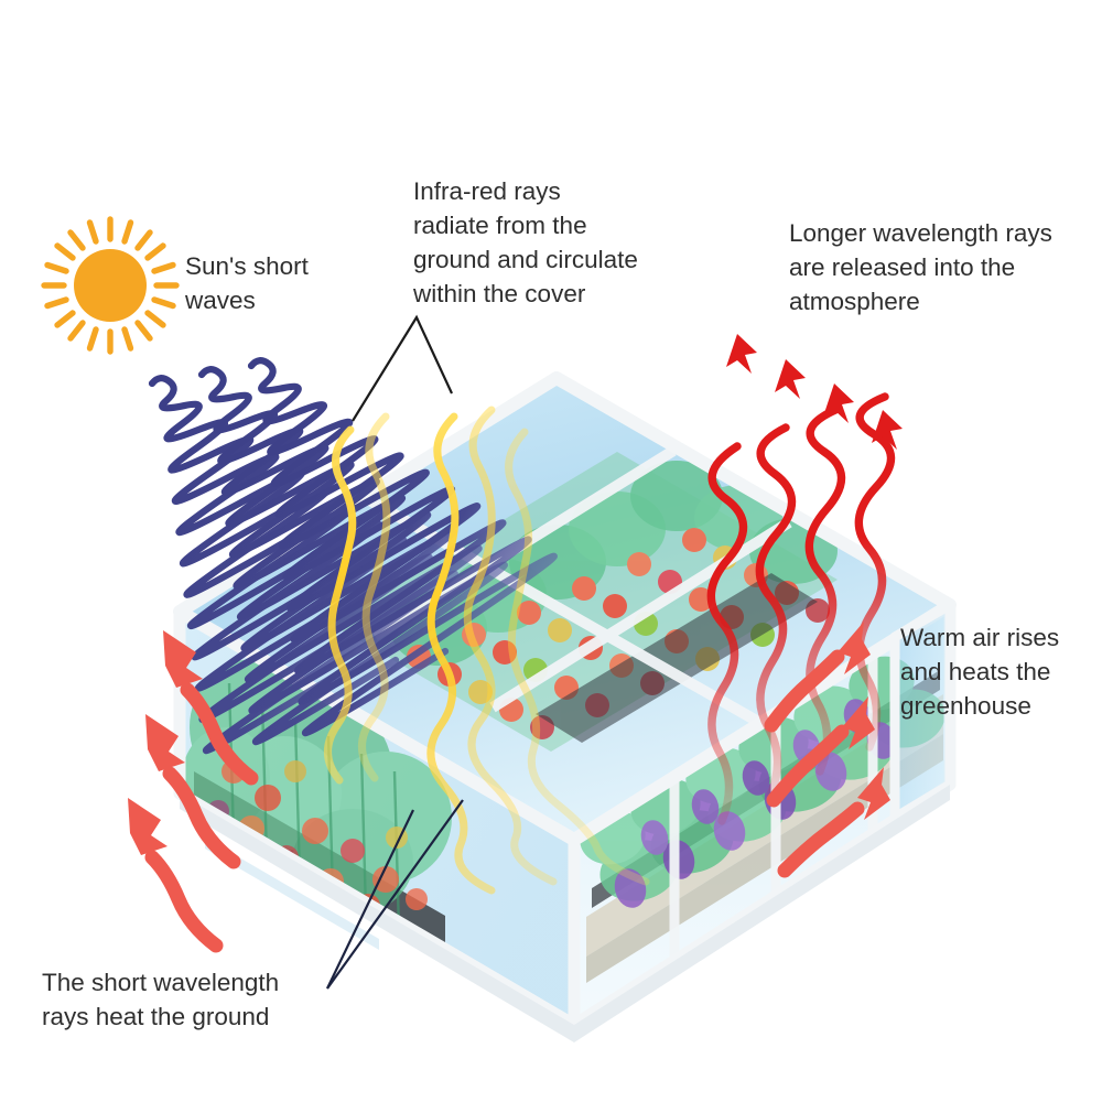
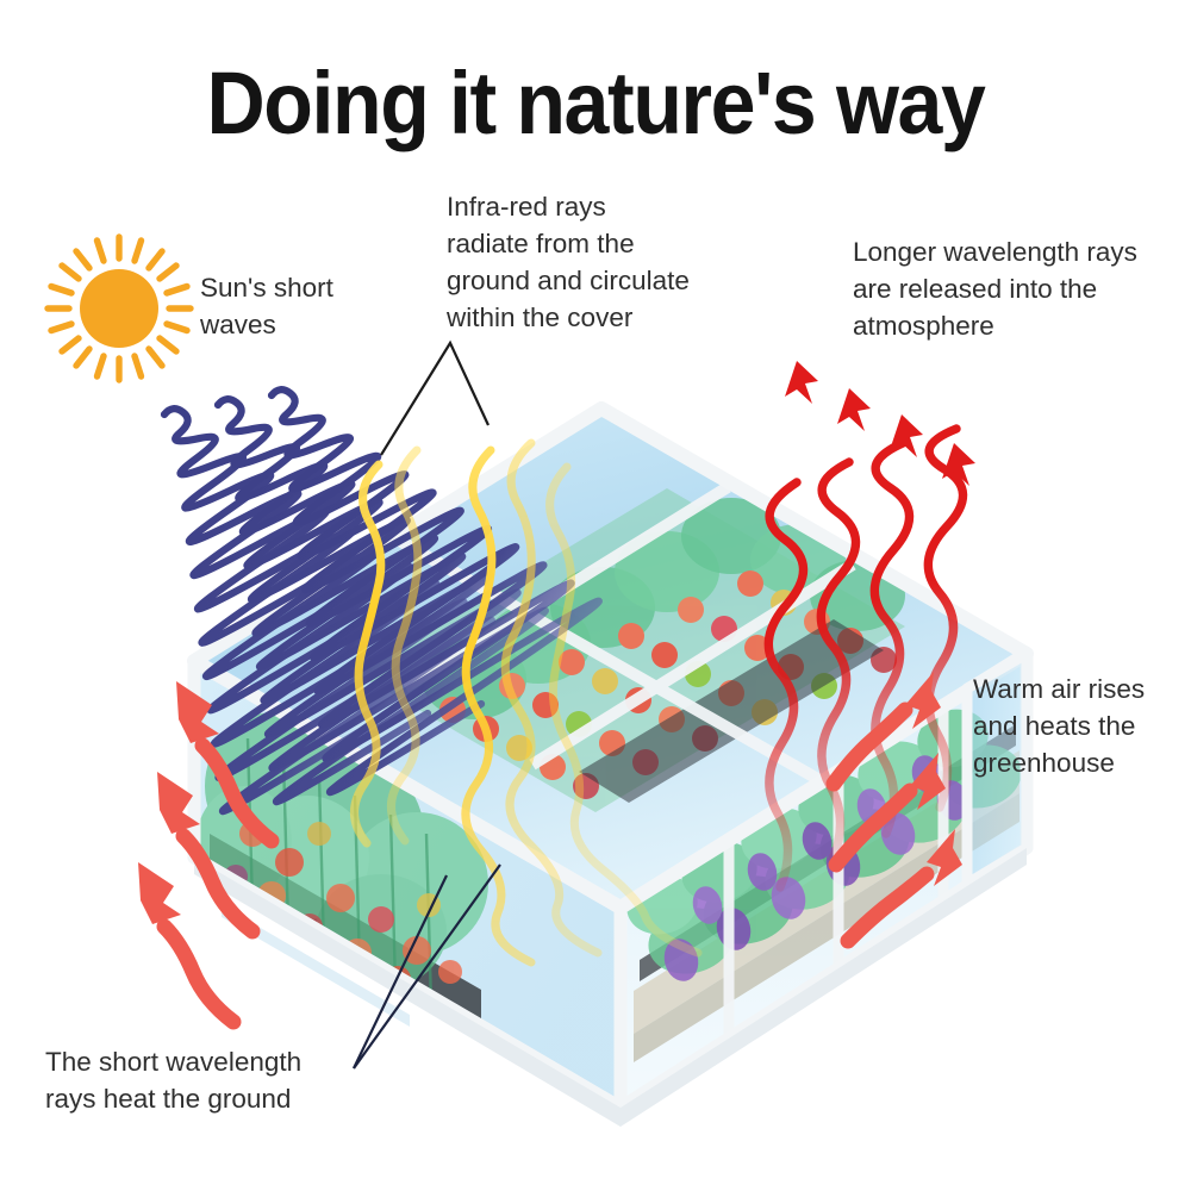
+ Doing it nature's way
  Sun's short
  waves
  Infra-red rays
  radiate from the
  ground and circulate
  within the cover
  Longer wavelength rays
  are released into the
  atmosphere
  Warm air rises
  and heats the
  greenhouse
  The short wavelength
  rays heat the ground
